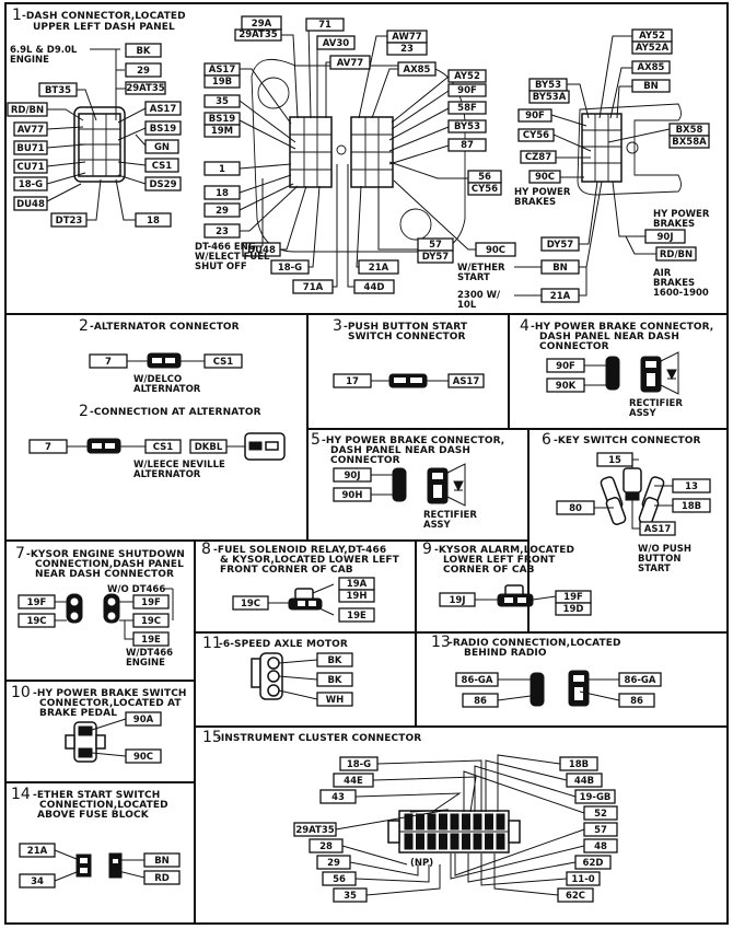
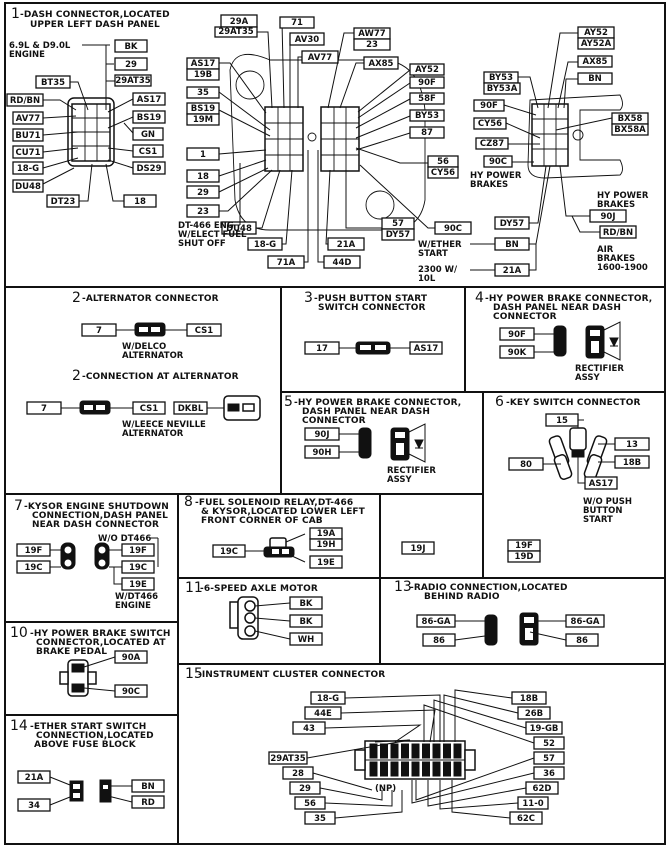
  1
  -DASH CONNECTOR,LOCATED
  UPPER LEFT DASH PANEL
  6.9L & D9.0L
  ENGINE
  BK
  29
  29AT35
  BT35
  RD/BN
  AV77
  BU71
  CU71
  18-G
  DU48
  DT23
  AS17
  BS19
  GN
  CS1
  DS29
  18
  29A
  29AT35
  71
  AV30
  AV77
  AS17
  19B
  35
  BS19
  19M
  1
  18
  29
  23
  DU48
  18-G
  71A
  21A
  44D
  AW77
  23
  AX85
  AY52
  90F
  58F
  BY53
  87
  56
  CY56
  57
  DY57
  90C
  AY52
  AY52A
  AX85
  BN
  BY53
  BY53A
  90F
  CY56
  CZ87
  90C
  BX58
  BX58A
  DY57
  BN
  21A
  90J
  RD/BN
  DT-466 ENG
  W/ELECT FUEL
  SHUT OFF
  HY POWER
  BRAKES
  HY POWER
  BRAKES
  W/ETHER
  START
  2300 W/
  10L
  AIR
  BRAKES
  1600-1900
  2
  -ALTERNATOR CONNECTOR
  W/DELCO
  ALTERNATOR
  2
  -CONNECTION AT ALTERNATOR
  W/LEECE NEVILLE
  ALTERNATOR
  7
  CS1
  7
  CS1
  DKBL
  3
  -PUSH BUTTON START
  SWITCH CONNECTOR
  17
  AS17
  4
  -HY POWER BRAKE CONNECTOR,
  DASH PANEL NEAR DASH
  CONNECTOR
  RECTIFIER
  ASSY
  90F
  90K
  5
  -HY POWER BRAKE CONNECTOR,
  DASH PANEL NEAR DASH
  CONNECTOR
  RECTIFIER
  ASSY
  90J
  90H
  6
  -KEY SWITCH CONNECTOR
  W/O PUSH
  BUTTON
  START
  15
  13
  18B
  80
  AS17
  7
  -KYSOR ENGINE SHUTDOWN
  CONNECTION,DASH PANEL
  NEAR DASH CONNECTOR
  W/O DT466
  W/DT466
  ENGINE
  19F
  19C
  19F
  19C
  19E
  8
  -FUEL SOLENOID RELAY,DT-466
  & KYSOR,LOCATED LOWER LEFT
  FRONT CORNER OF CAB
  19C
  19A
  19H
  19E
- 9
- -KYSOR ALARM,LOCATED
- LOWER LEFT FRONT
- CORNER OF CAB
  19J
  19F
  19D
  10
  -HY POWER BRAKE SWITCH
  CONNECTOR,LOCATED AT
  BRAKE PEDAL
  90A
  90C
  11
  -6-SPEED AXLE MOTOR
  BK
  BK
  WH
  13
  -RADIO CONNECTION,LOCATED
  BEHIND RADIO
  86-GA
  86
  86-GA
  86
  14
  -ETHER START SWITCH
  CONNECTION,LOCATED
  ABOVE FUSE BLOCK
  21A
  34
  BN
  RD
  15
  -INSTRUMENT CLUSTER CONNECTOR
  (NP)
  18-G
  44E
  43
  29AT35
  28
  29
  56
  35
  18B
- 44B
+ 26B
  19-GB
  52
  57
- 48
+ 36
  62D
  11-0
  62C
